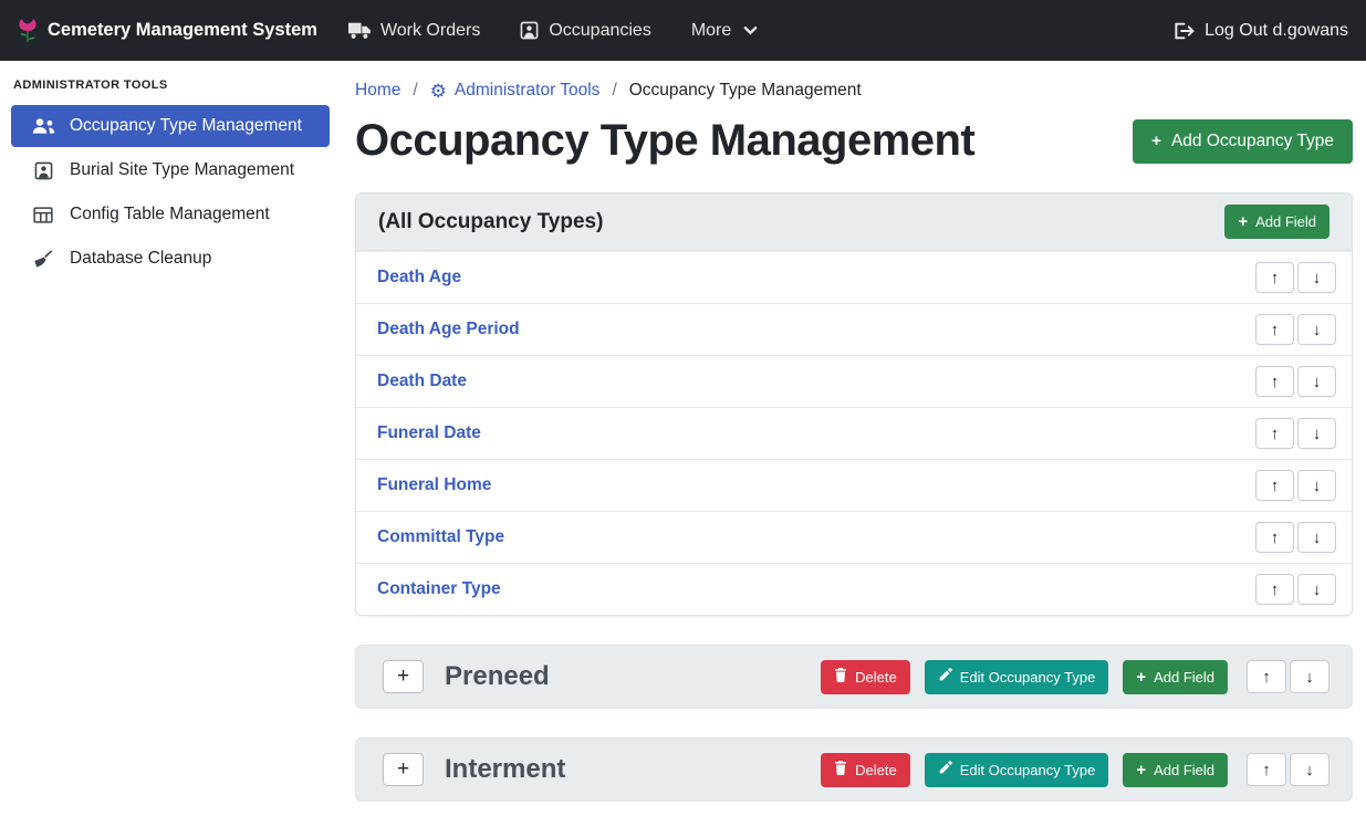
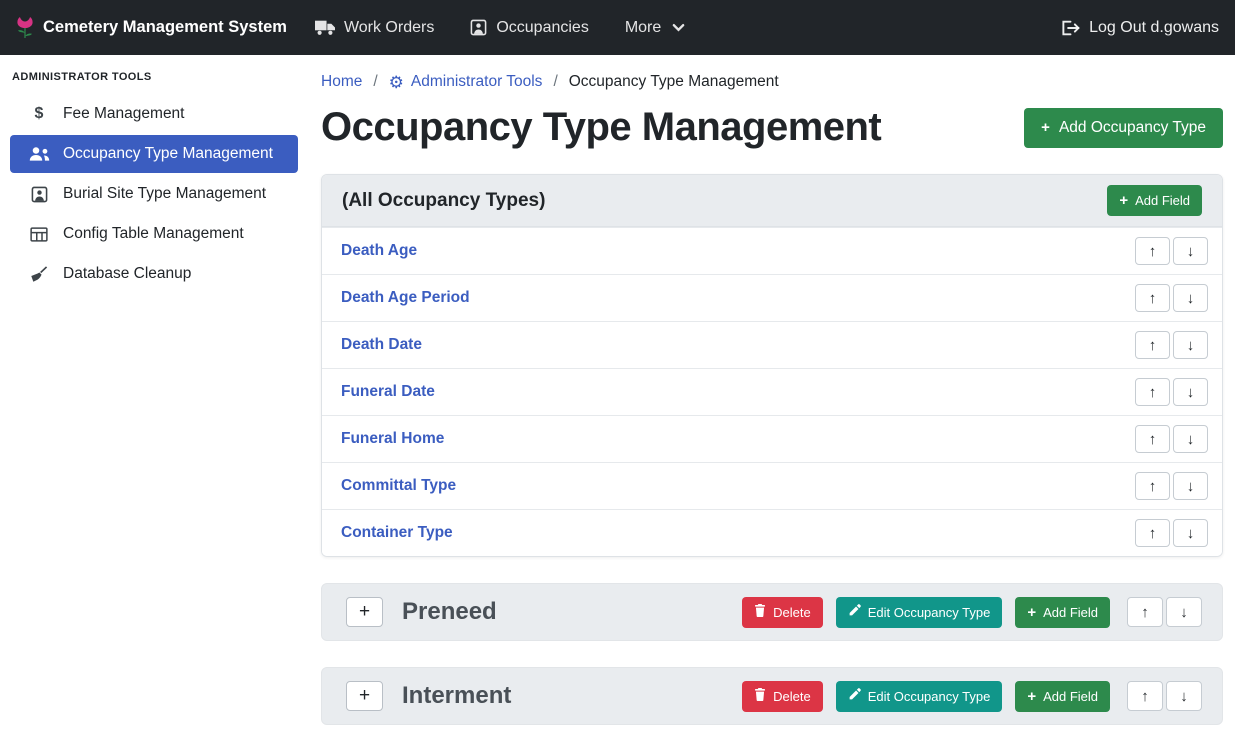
  Cemetery Management System
  Work Orders
  Occupancies
  More
  Log Out d.gowans
  ADMINISTRATOR TOOLS
+ $
+ Fee Management
  Occupancy Type Management
  Burial Site Type Management
  Config Table Management
  Database Cleanup
  Home
  /
  ⚙
  Administrator Tools
  /
  Occupancy Type Management
  Occupancy Type Management
  +
  Add Occupancy Type
  (All Occupancy Types)
  +
  Add Field
  Death Age
  ↑
  ↓
  Death Age Period
  ↑
  ↓
  Death Date
  ↑
  ↓
  Funeral Date
  ↑
  ↓
  Funeral Home
  ↑
  ↓
  Committal Type
  ↑
  ↓
  Container Type
  ↑
  ↓
  +
  Preneed
  Delete
  Edit Occupancy Type
  +
  Add Field
  ↑
  ↓
  +
  Interment
  Delete
  Edit Occupancy Type
  +
  Add Field
  ↑
  ↓
